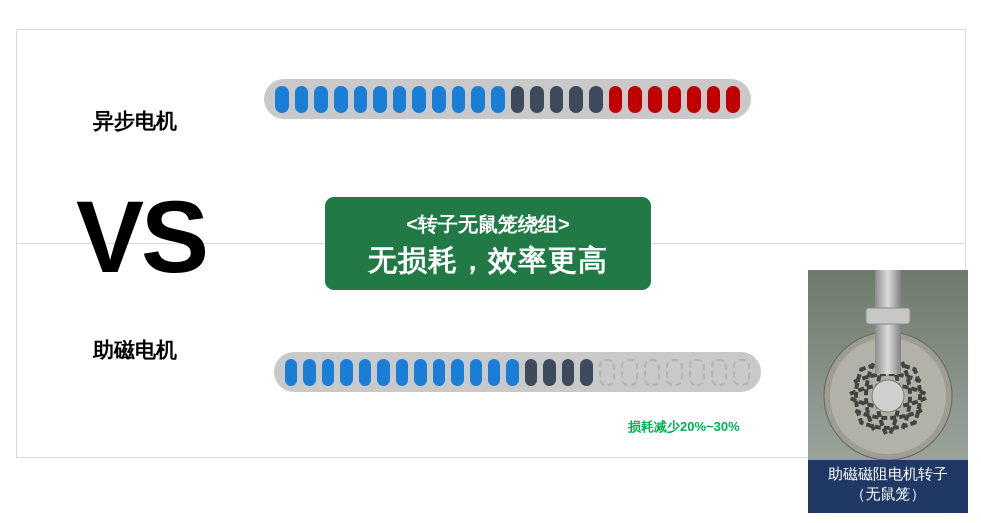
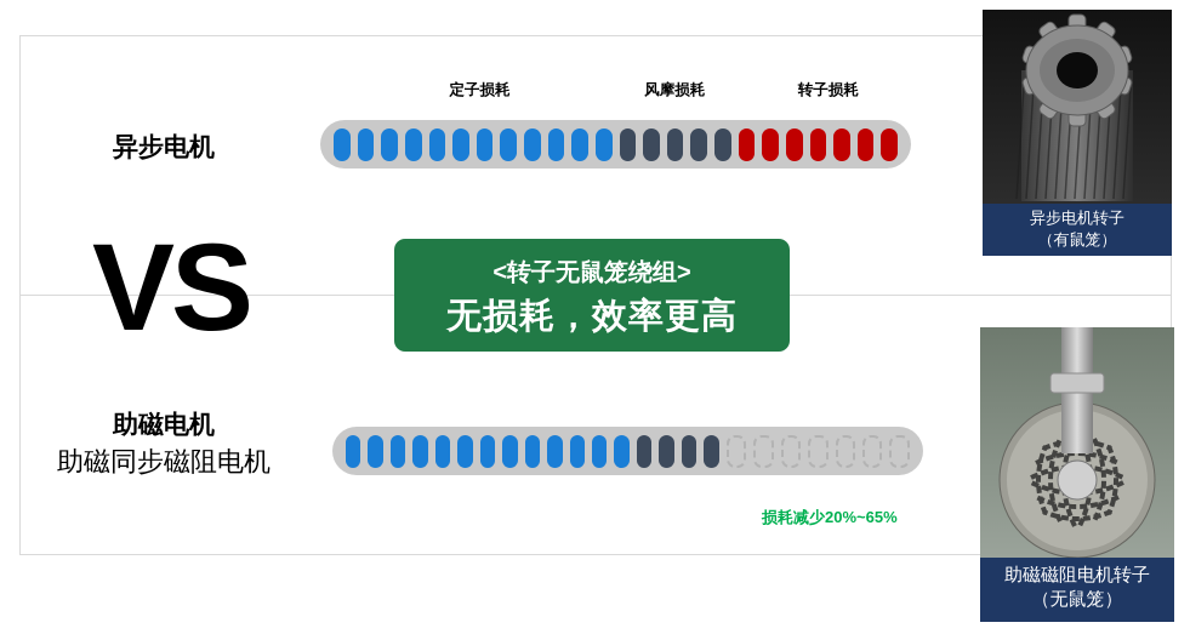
  异步电机
+ 定子损耗
+ 风摩损耗
+ 转子损耗
  VS
  <转子无鼠笼绕组>
  无损耗，效率更高
  助磁电机
+ 助磁同步磁阻电机
- 损耗减少20%~30%
+ 损耗减少20%~65%
+ 异步电机转子
+ （有鼠笼）
  助磁磁阻电机转子
  （无鼠笼）
